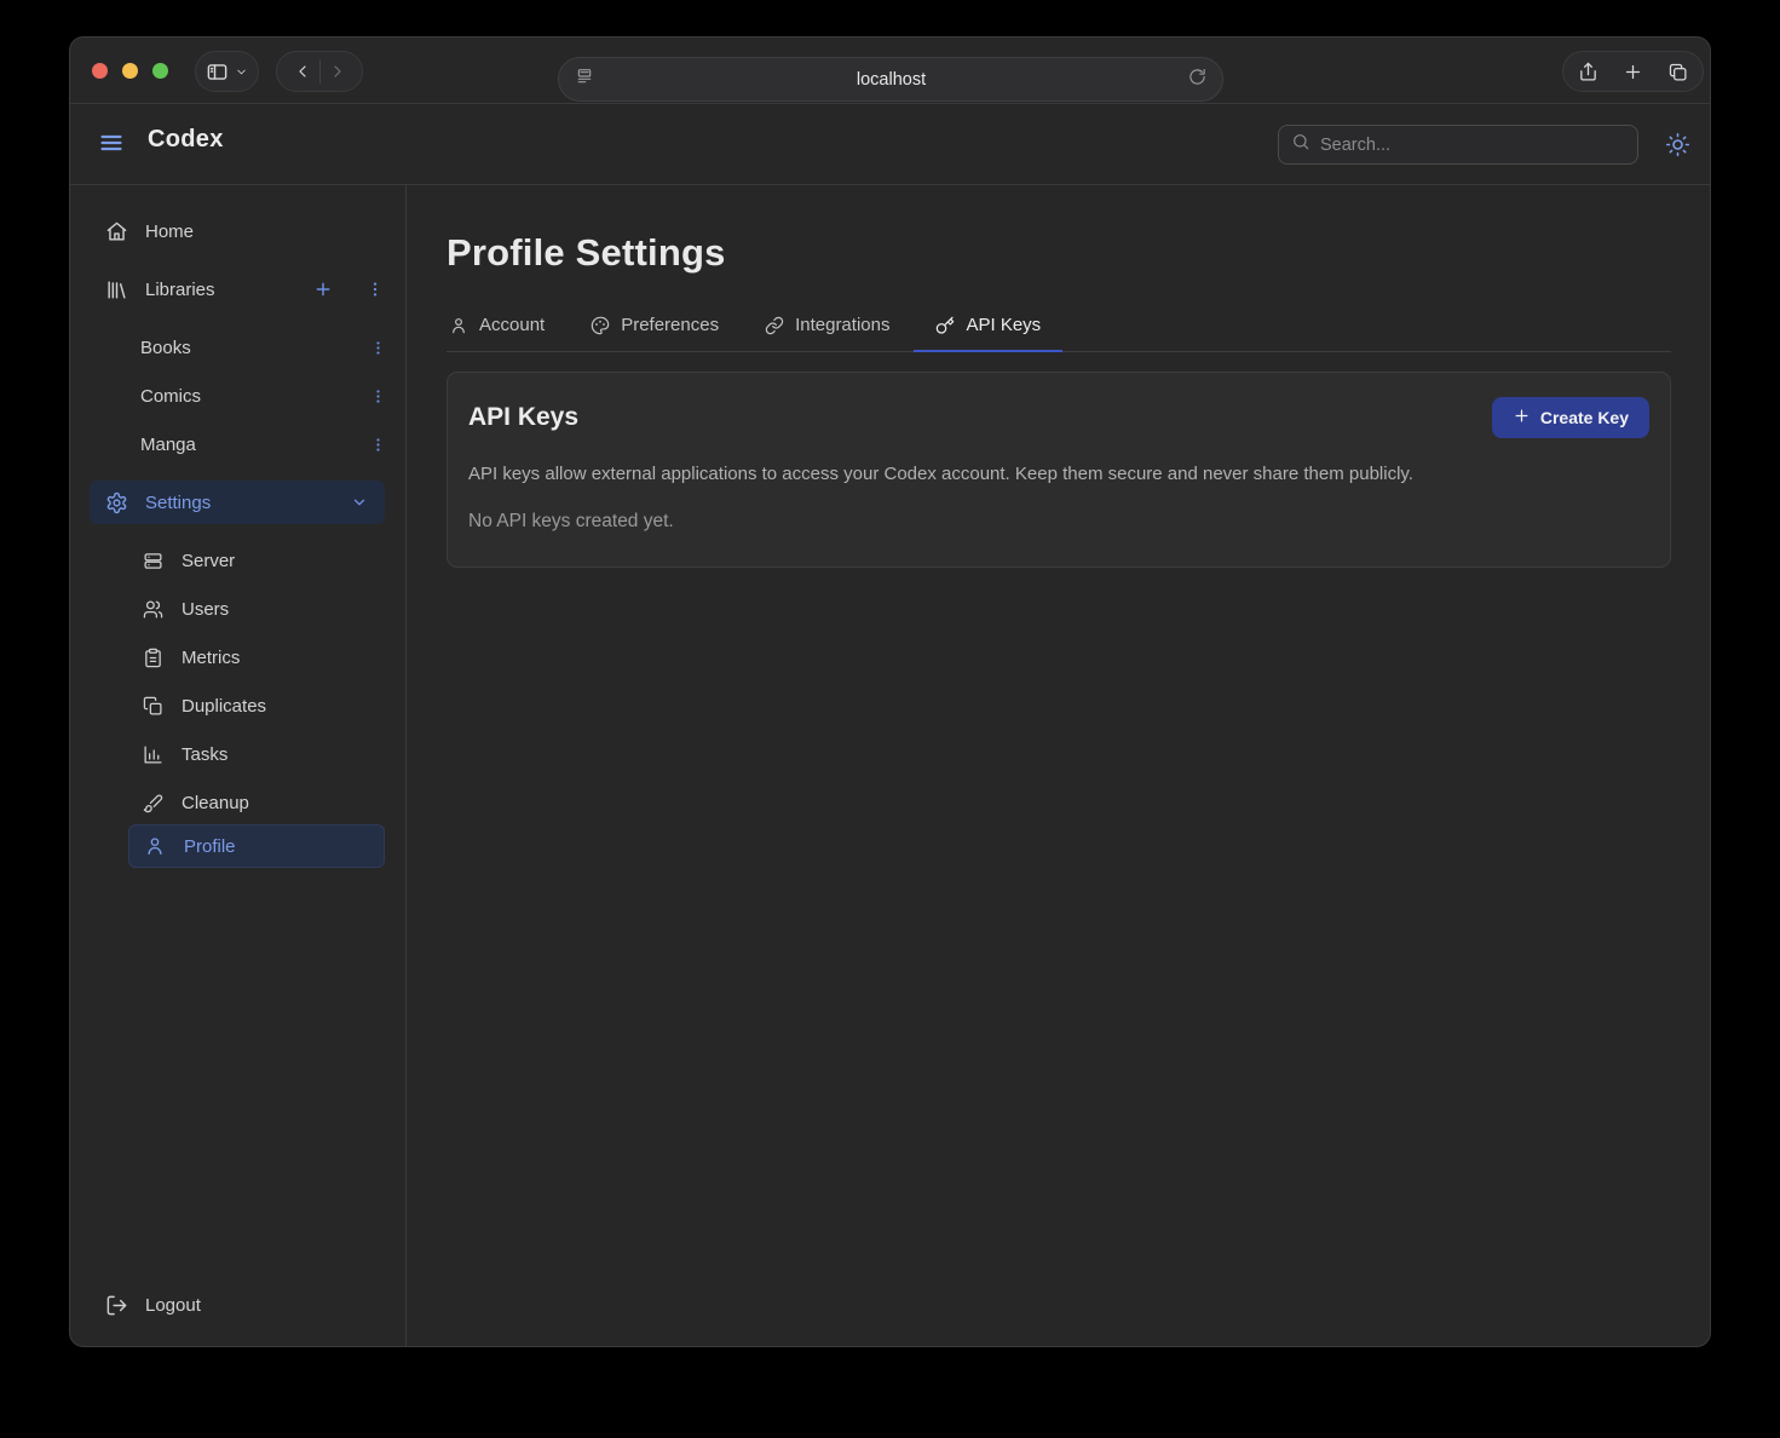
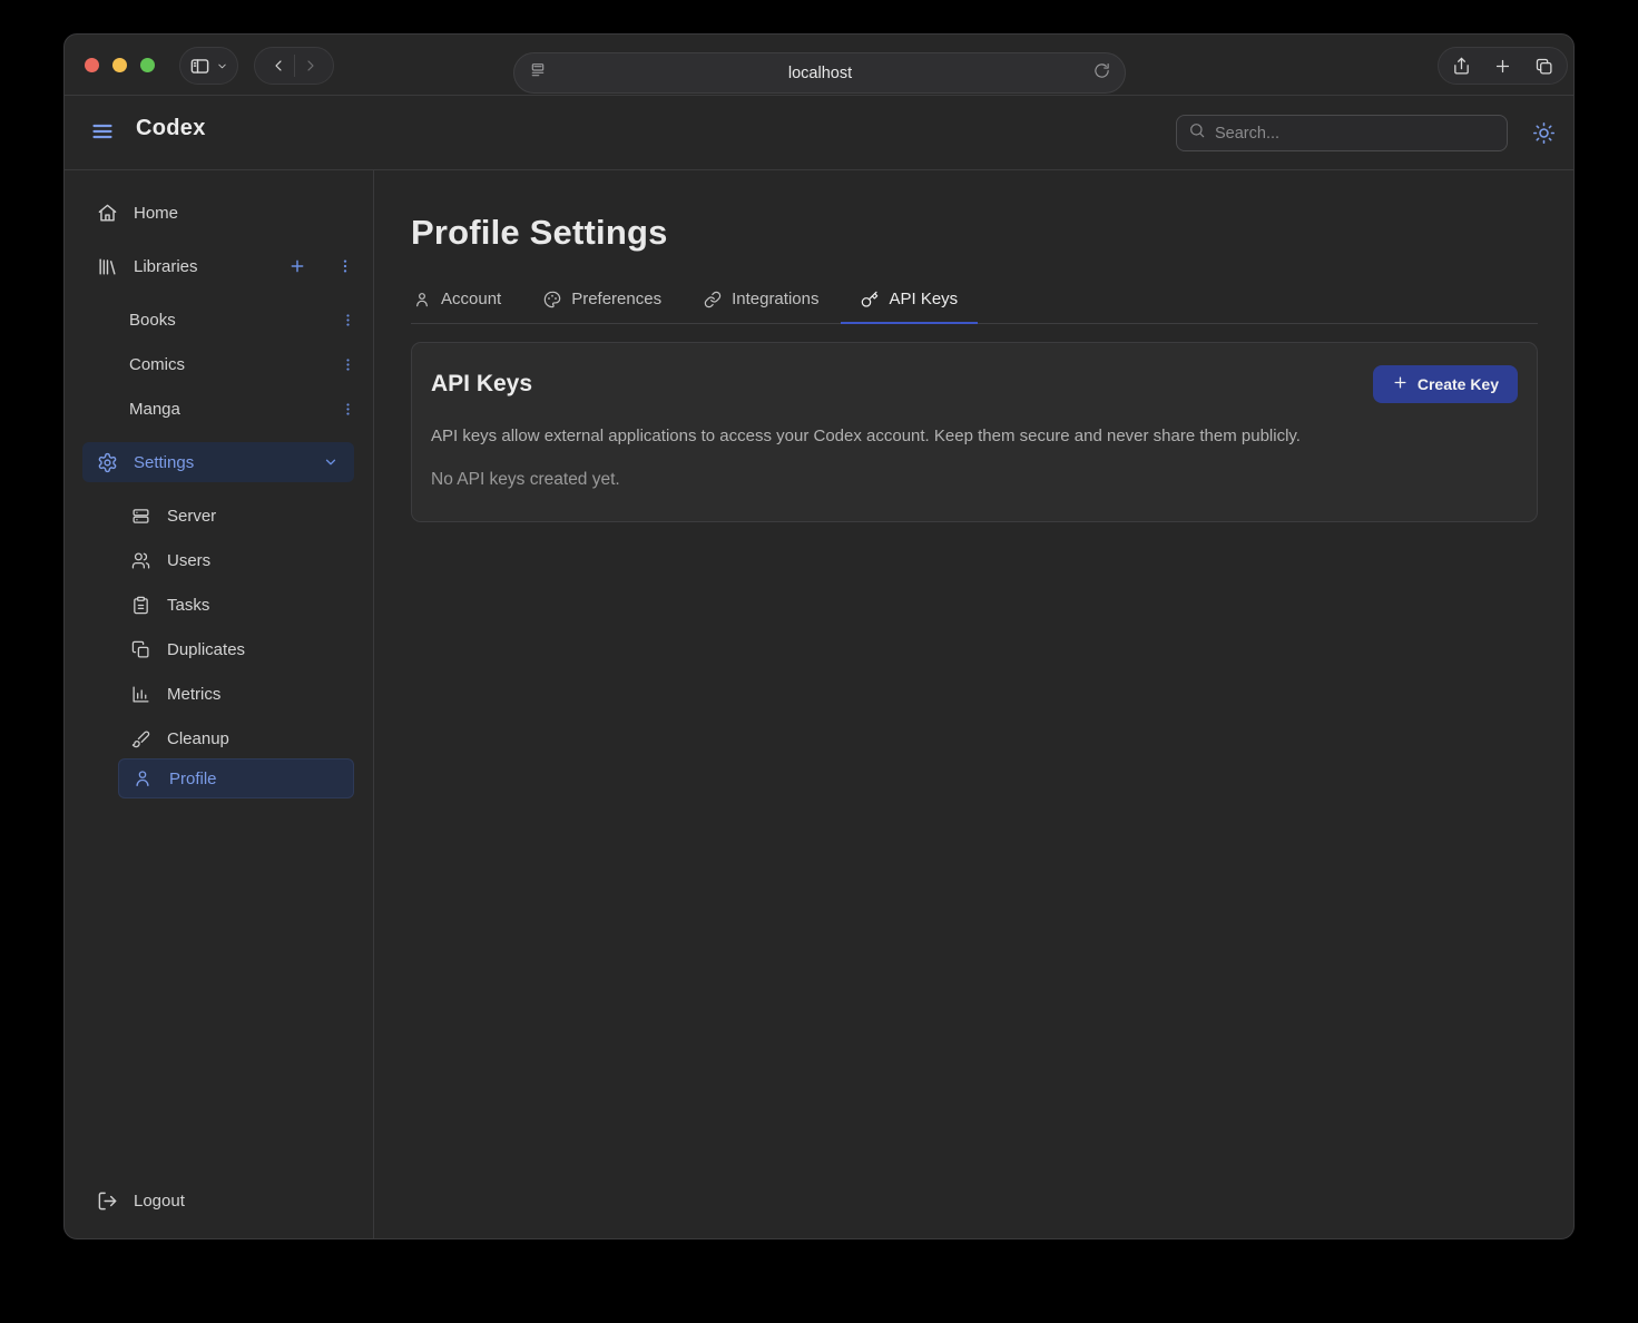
  localhost
  Codex
  Search...
  Home
  Libraries
  Books
  Comics
  Manga
  Settings
  Server
  Users
- Metrics
+ Tasks
  Duplicates
- Tasks
+ Metrics
  Cleanup
  Profile
  Logout
  Profile Settings
  Account
  Preferences
  Integrations
  API Keys
  API Keys
  Create Key
  API keys allow external applications to access your Codex account. Keep them secure and never share them publicly.
  No API keys created yet.
